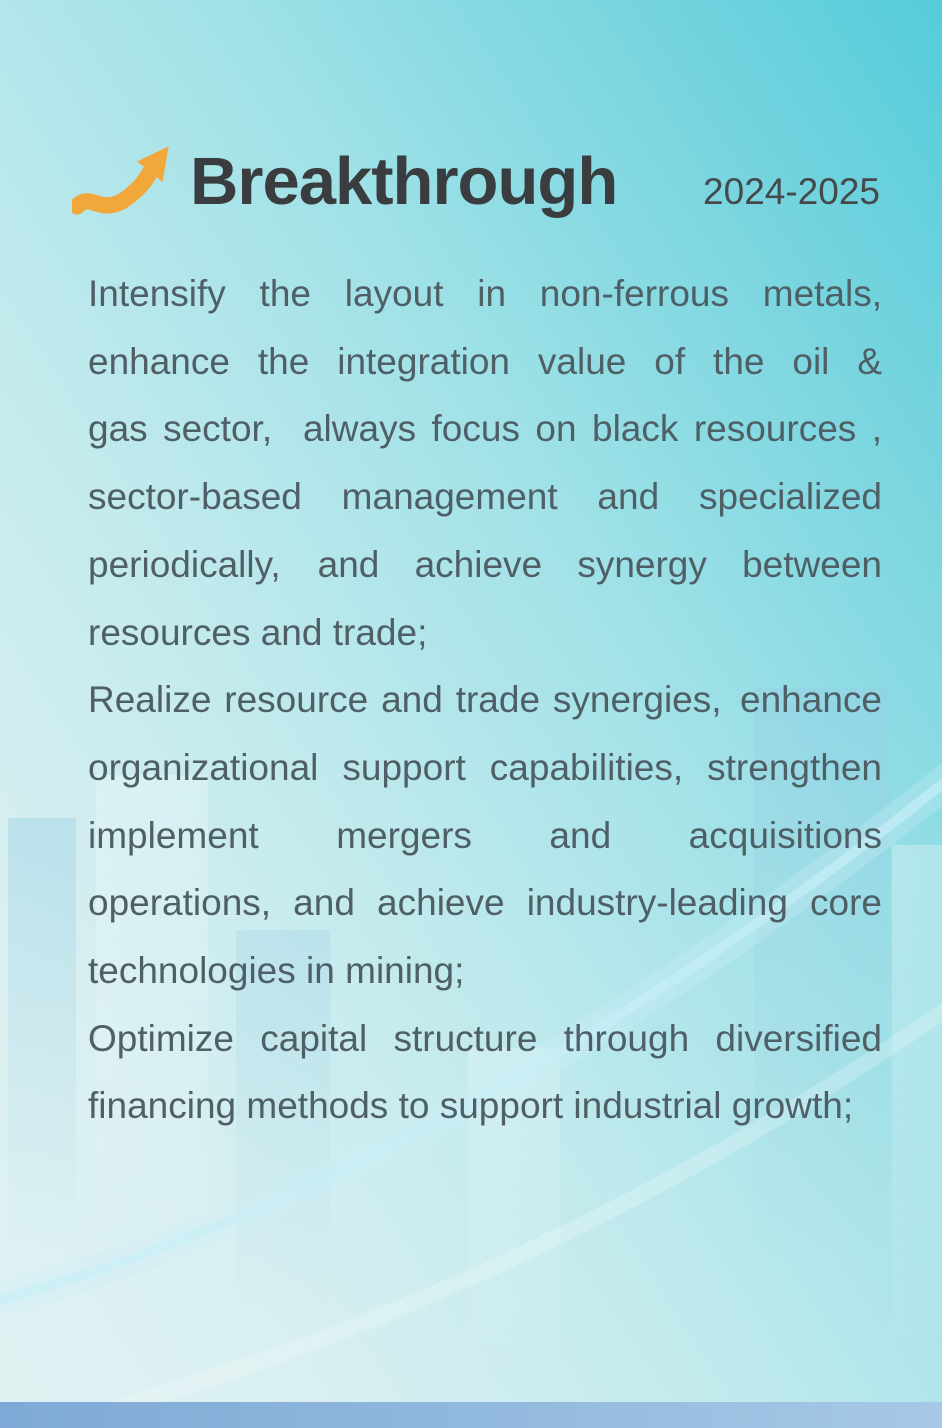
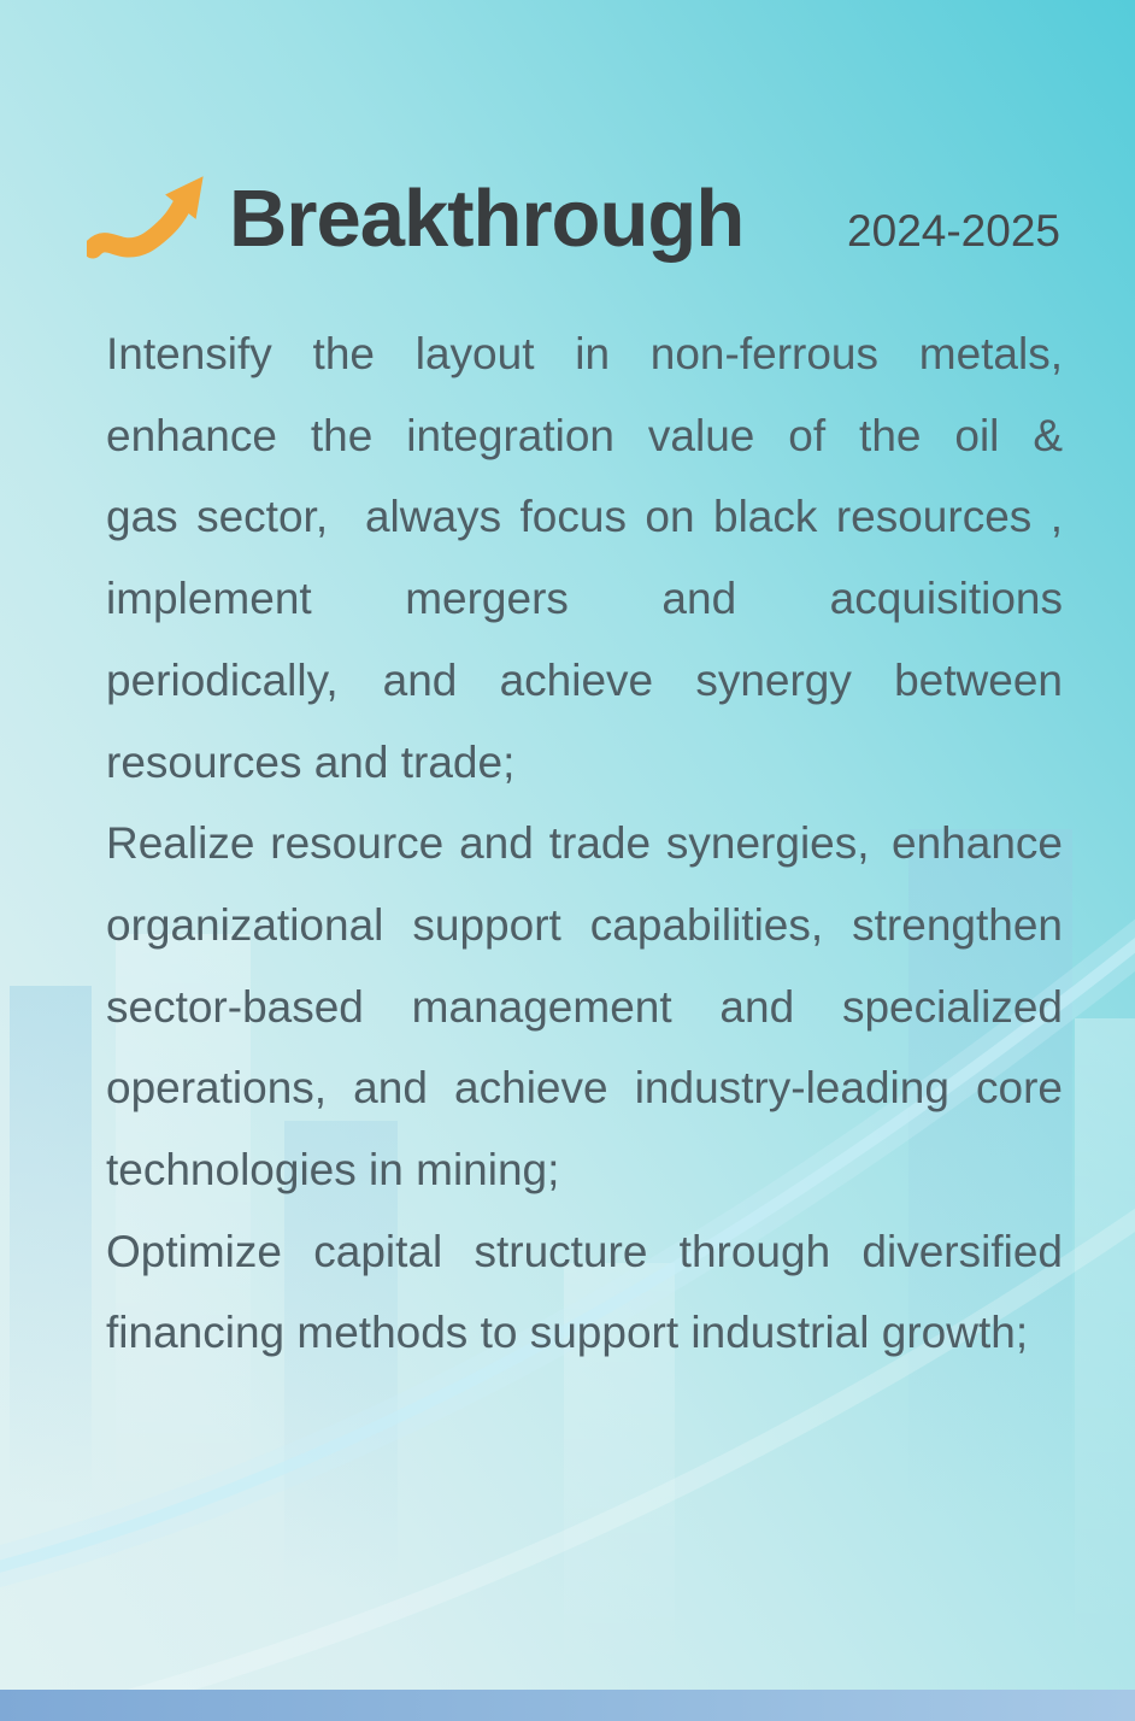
  Breakthrough
  2024-2025
  Intensify the layout in non-ferrous metals,
  enhance the integration value of the oil &
  gas sector, always focus on black resources ,
- sector-based management and specialized
+ implement mergers and acquisitions
  periodically, and achieve synergy between
  resources and trade;
  Realize resource and trade synergies, enhance
  organizational support capabilities, strengthen
- implement mergers and acquisitions
+ sector-based management and specialized
  operations, and achieve industry-leading core
  technologies in mining;
  Optimize capital structure through diversified
  financing methods to support industrial growth;
